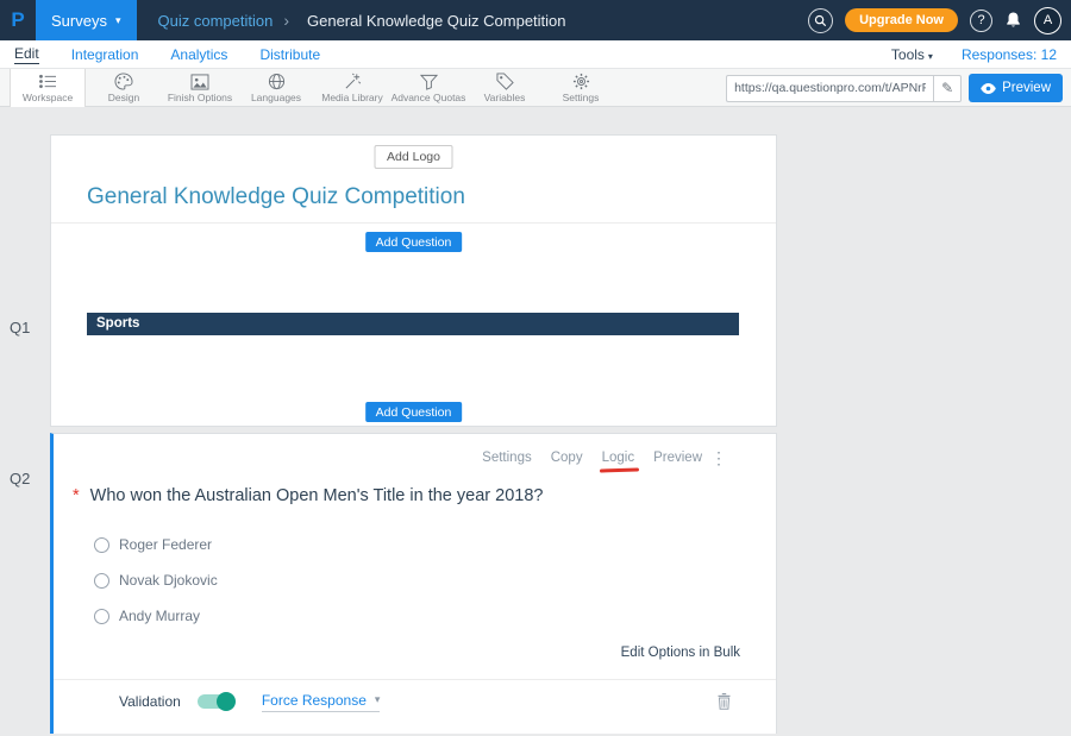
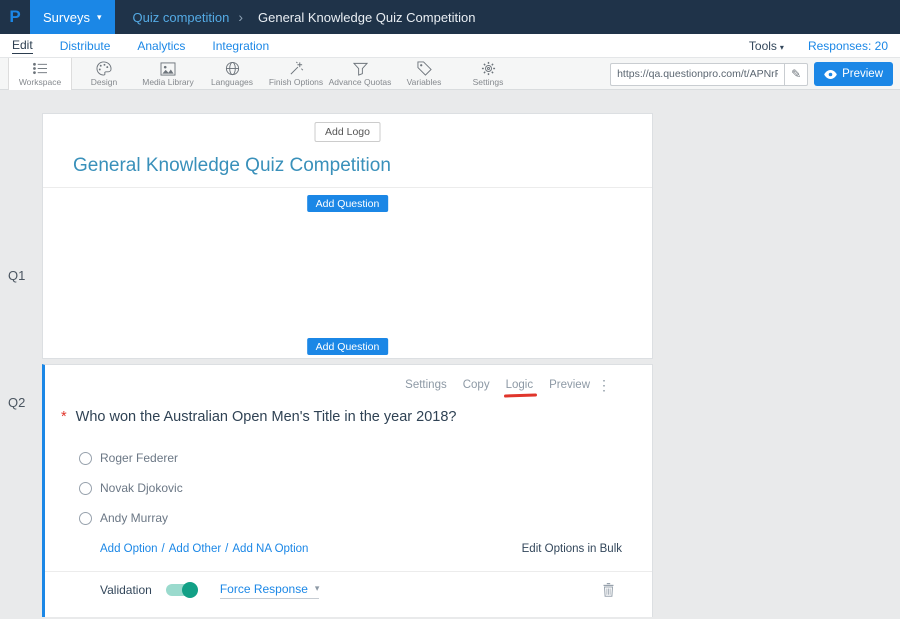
  P
  Surveys
  ▾
  Quiz competition
  ›
  General Knowledge Quiz Competition
- Upgrade Now
- ?
- A
  Edit
- Integration
+ Distribute
  Analytics
- Distribute
+ Integration
  Tools ▾
- Responses: 12
+ Responses: 20
  Workspace
  Design
- Finish Options
+ Media Library
  Languages
- Media Library
+ Finish Options
  Advance Quotas
  Variables
  Settings
  https://qa.questionpro.com/t/APNrF
  ✎
  Preview
  Q1
  Q2
  Add Logo
  General Knowledge Quiz Competition
  Add Question
- Sports
  Add Question
  Settings
  Copy
  Logic
  Preview
  ⋮
  *
  Who won the Australian Open Men's Title in the year 2018?
  Roger Federer
  Novak Djokovic
  Andy Murray
+ Add Option / Add Other / Add NA Option
  Edit Options in Bulk
  Validation
  Force Response
  ▾
